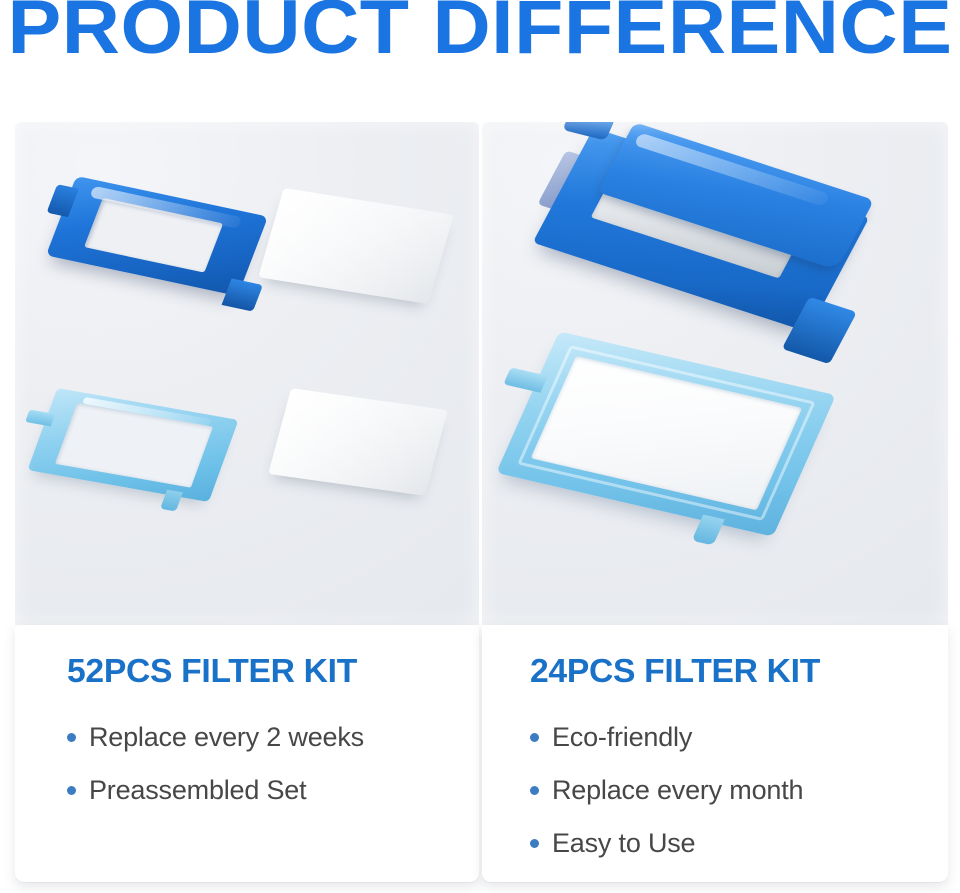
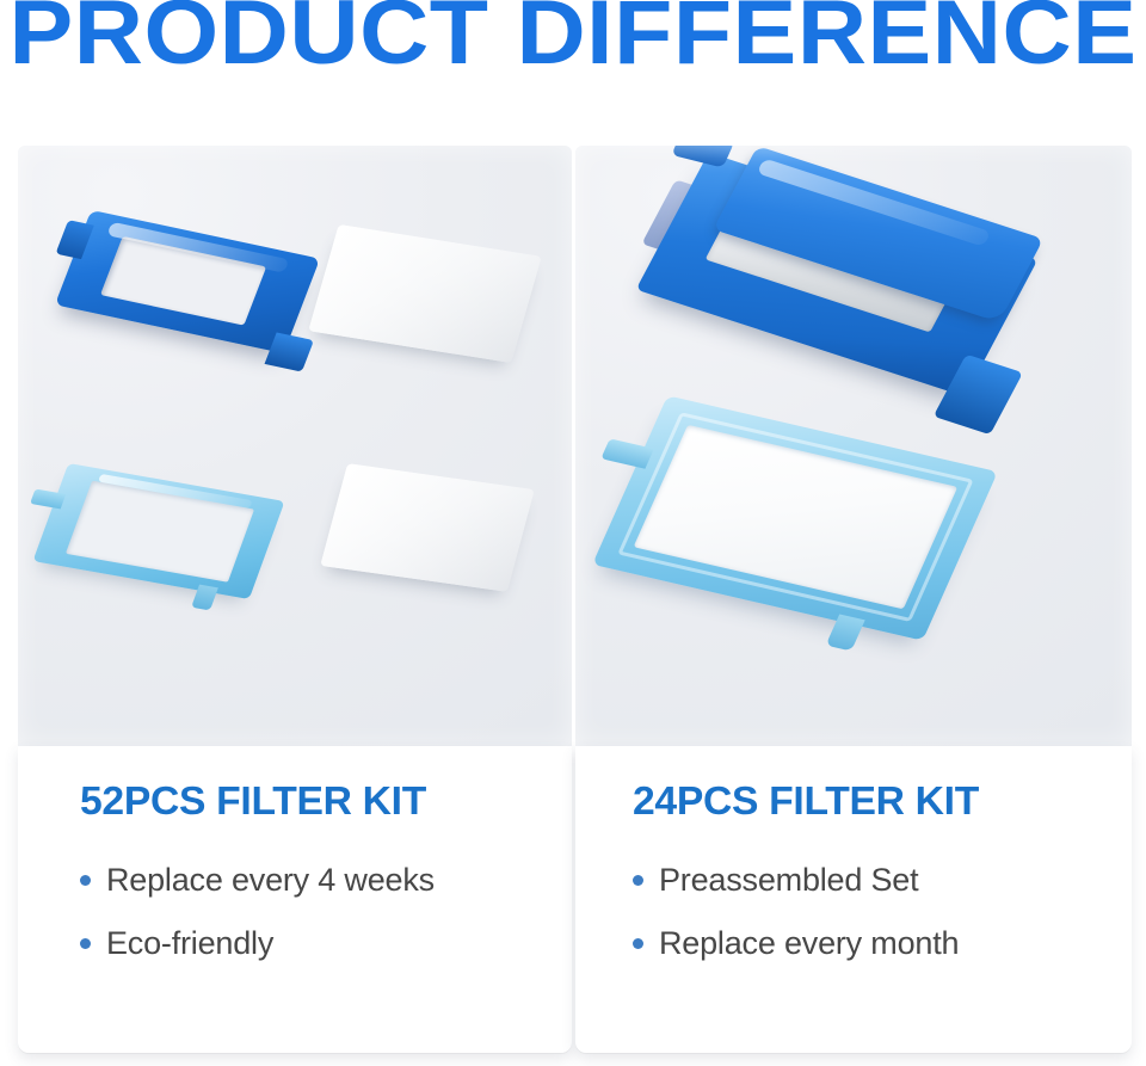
  PRODUCT DIFFERENCE
  52PCS FILTER KIT
- Replace every 2 weeks
+ Replace every 4 weeks
- Preassembled Set
+ Eco-friendly
  24PCS FILTER KIT
- Eco-friendly
+ Preassembled Set
  Replace every month
- Easy to Use
